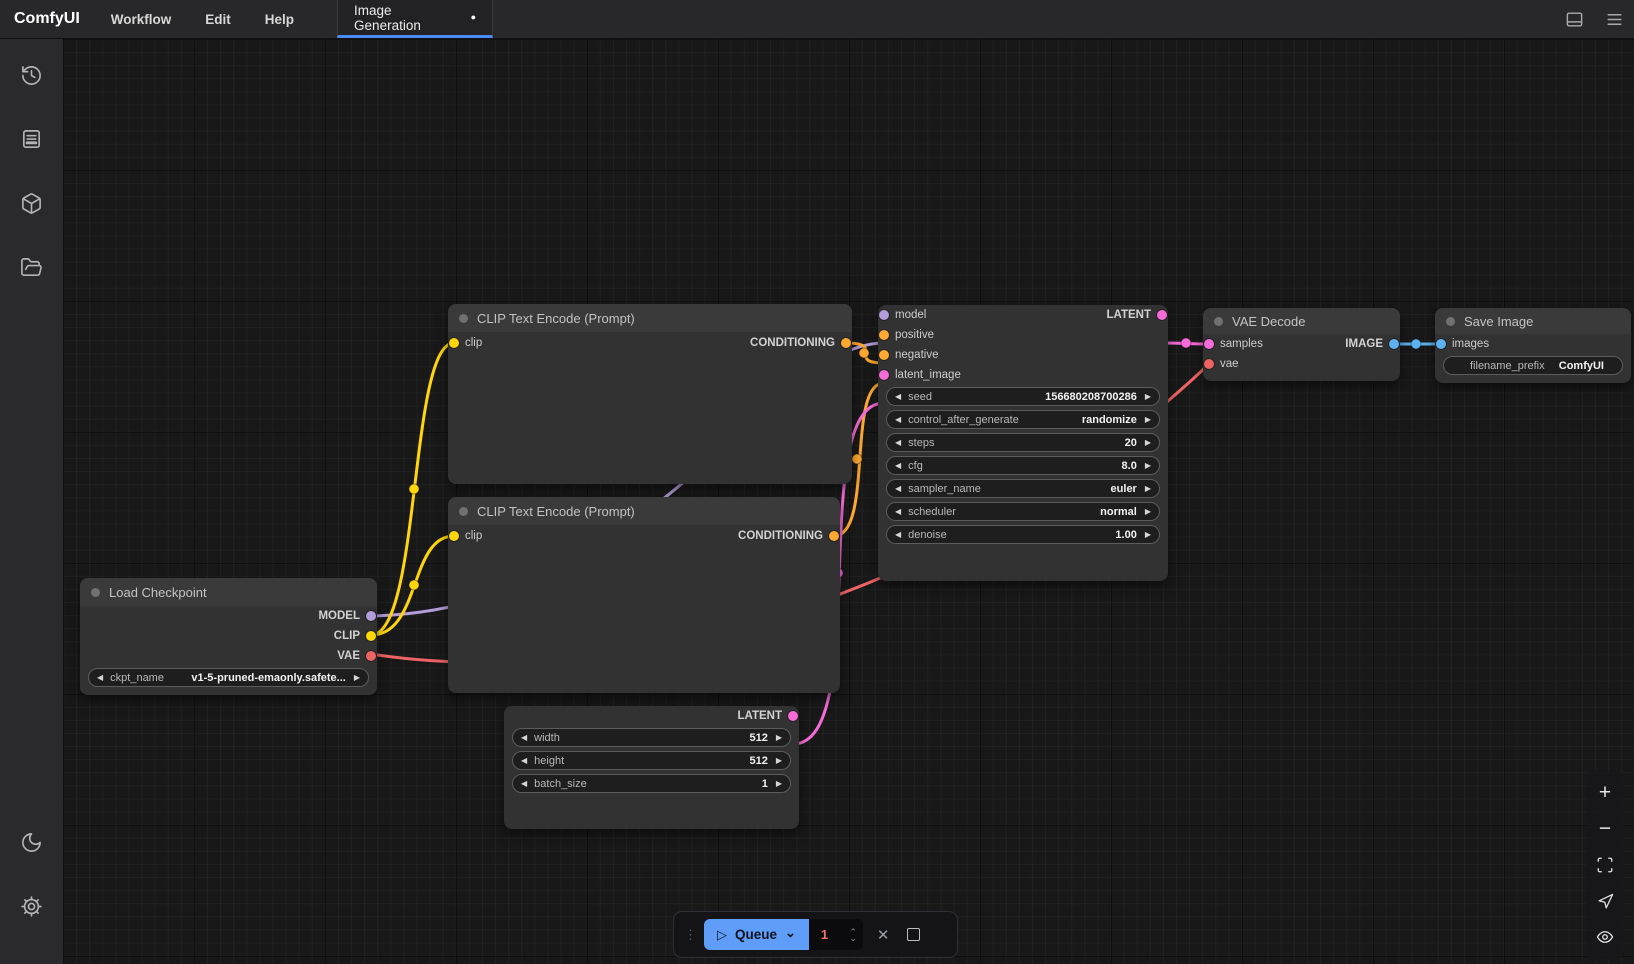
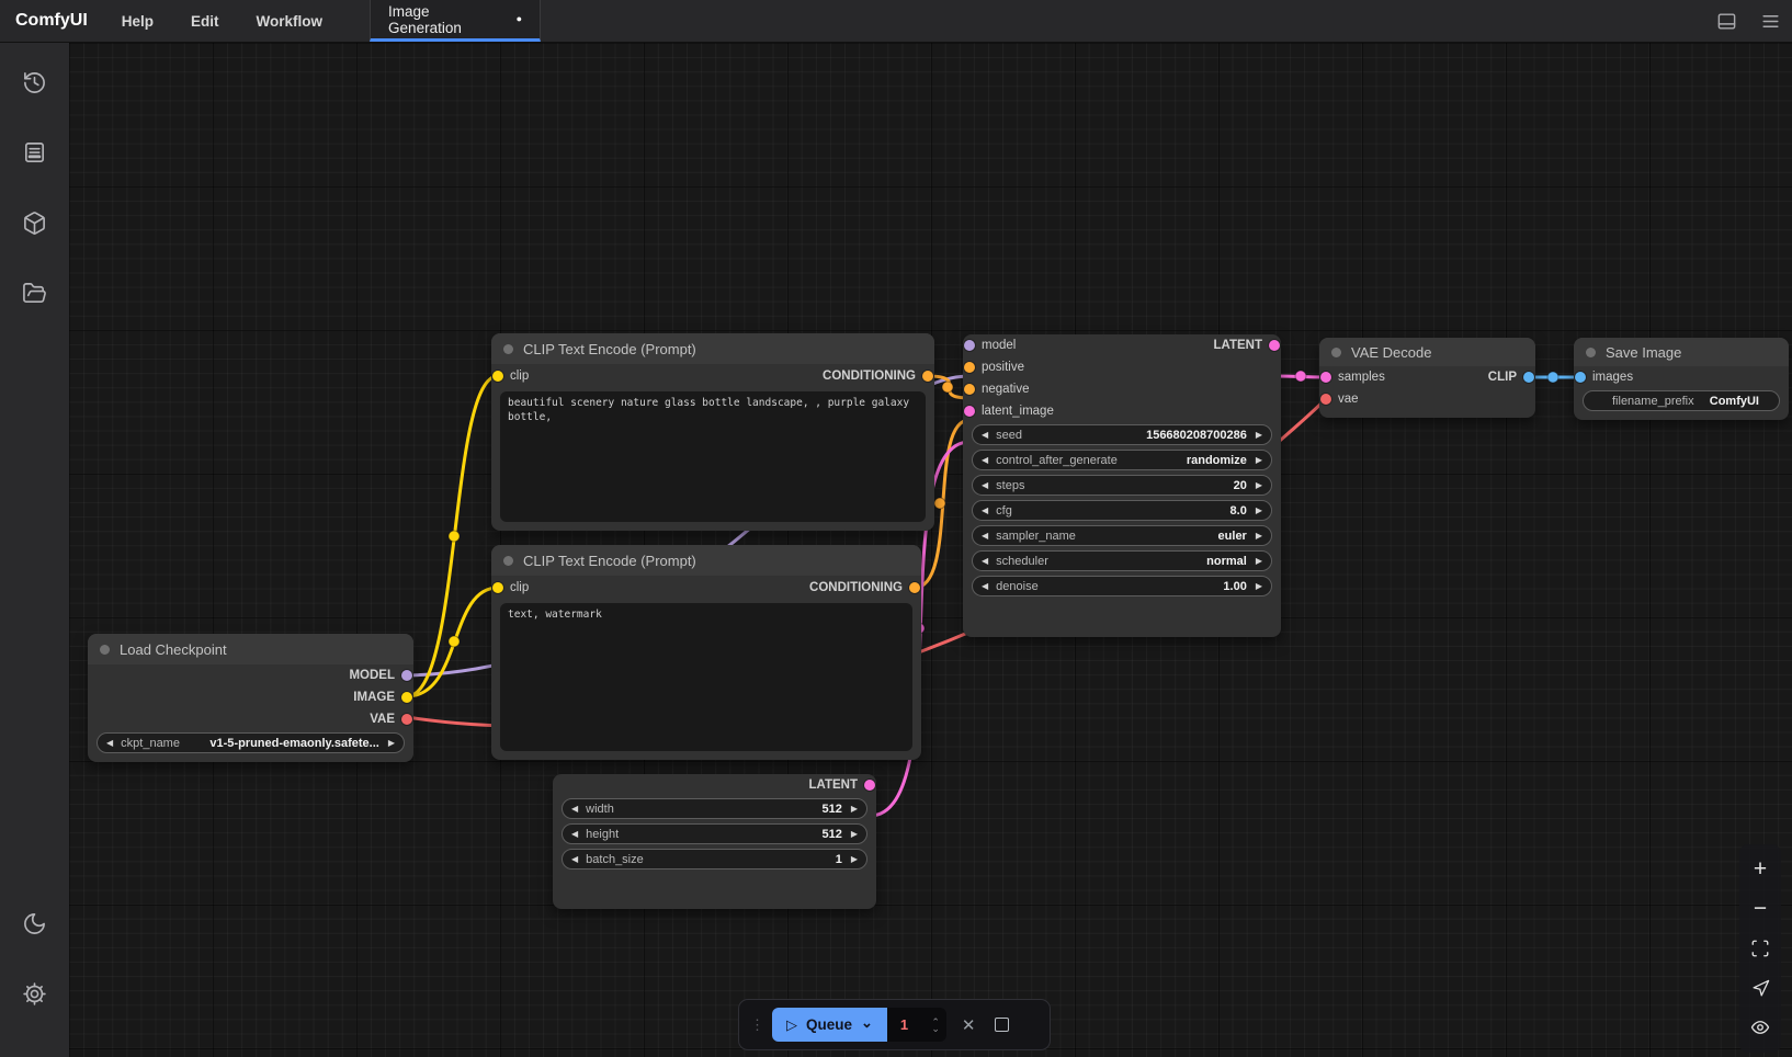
  ComfyUI
- Workflow
+ Help
  Edit
- Help
+ Workflow
  Image Generation
  ●
  Load Checkpoint
  MODEL
- CLIP
+ IMAGE
  VAE
  ◀
  ckpt_name
  v1-5-pruned-emaonly.safete...
  ▶
  CLIP Text Encode (Prompt)
  clip
  CONDITIONING
+ beautiful scenery nature glass bottle landscape, , purple galaxy bottle,
  CLIP Text Encode (Prompt)
  clip
  CONDITIONING
+ text, watermark
  LATENT
  ◀
  width
  512
  ▶
  ◀
  height
  512
  ▶
  ◀
  batch_size
  1
  ▶
  model
  LATENT
  positive
  negative
  latent_image
  ◀
  seed
  156680208700286
  ▶
  ◀
  control_after_generate
  randomize
  ▶
  ◀
  steps
  20
  ▶
  ◀
  cfg
  8.0
  ▶
  ◀
  sampler_name
  euler
  ▶
  ◀
  scheduler
  normal
  ▶
  ◀
  denoise
  1.00
  ▶
  VAE Decode
  samples
- IMAGE
+ CLIP
  vae
  Save Image
  images
  filename_prefix
  ComfyUI
  ⋮
  ▷
  Queue
  ⌄
  1
  ⌃
  ⌄
  ✕
  +
  −
